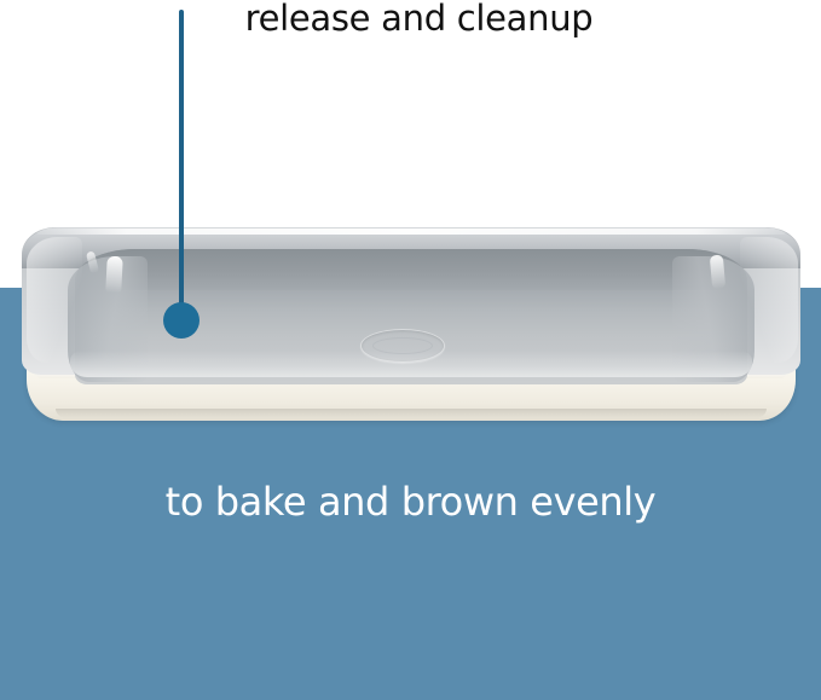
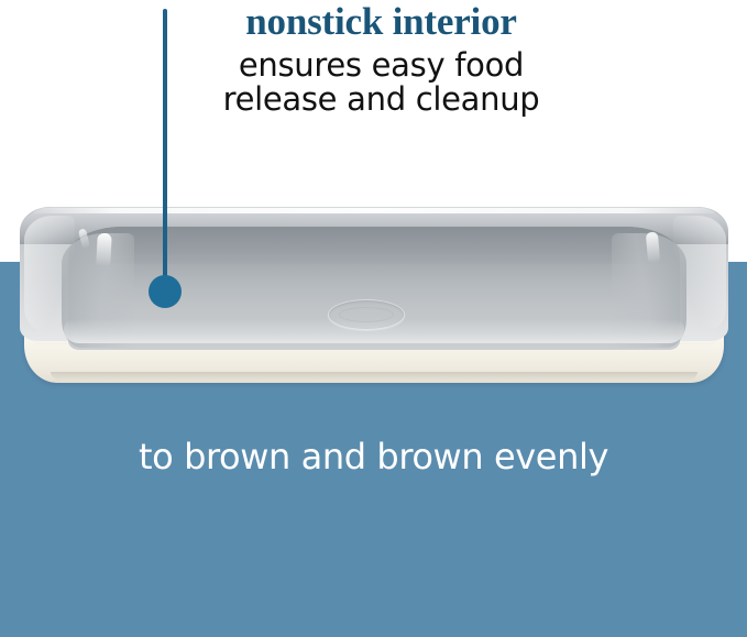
+ nonstick interior
+ ensures easy food
  release and cleanup
- to bake and brown evenly
+ to brown and brown evenly
